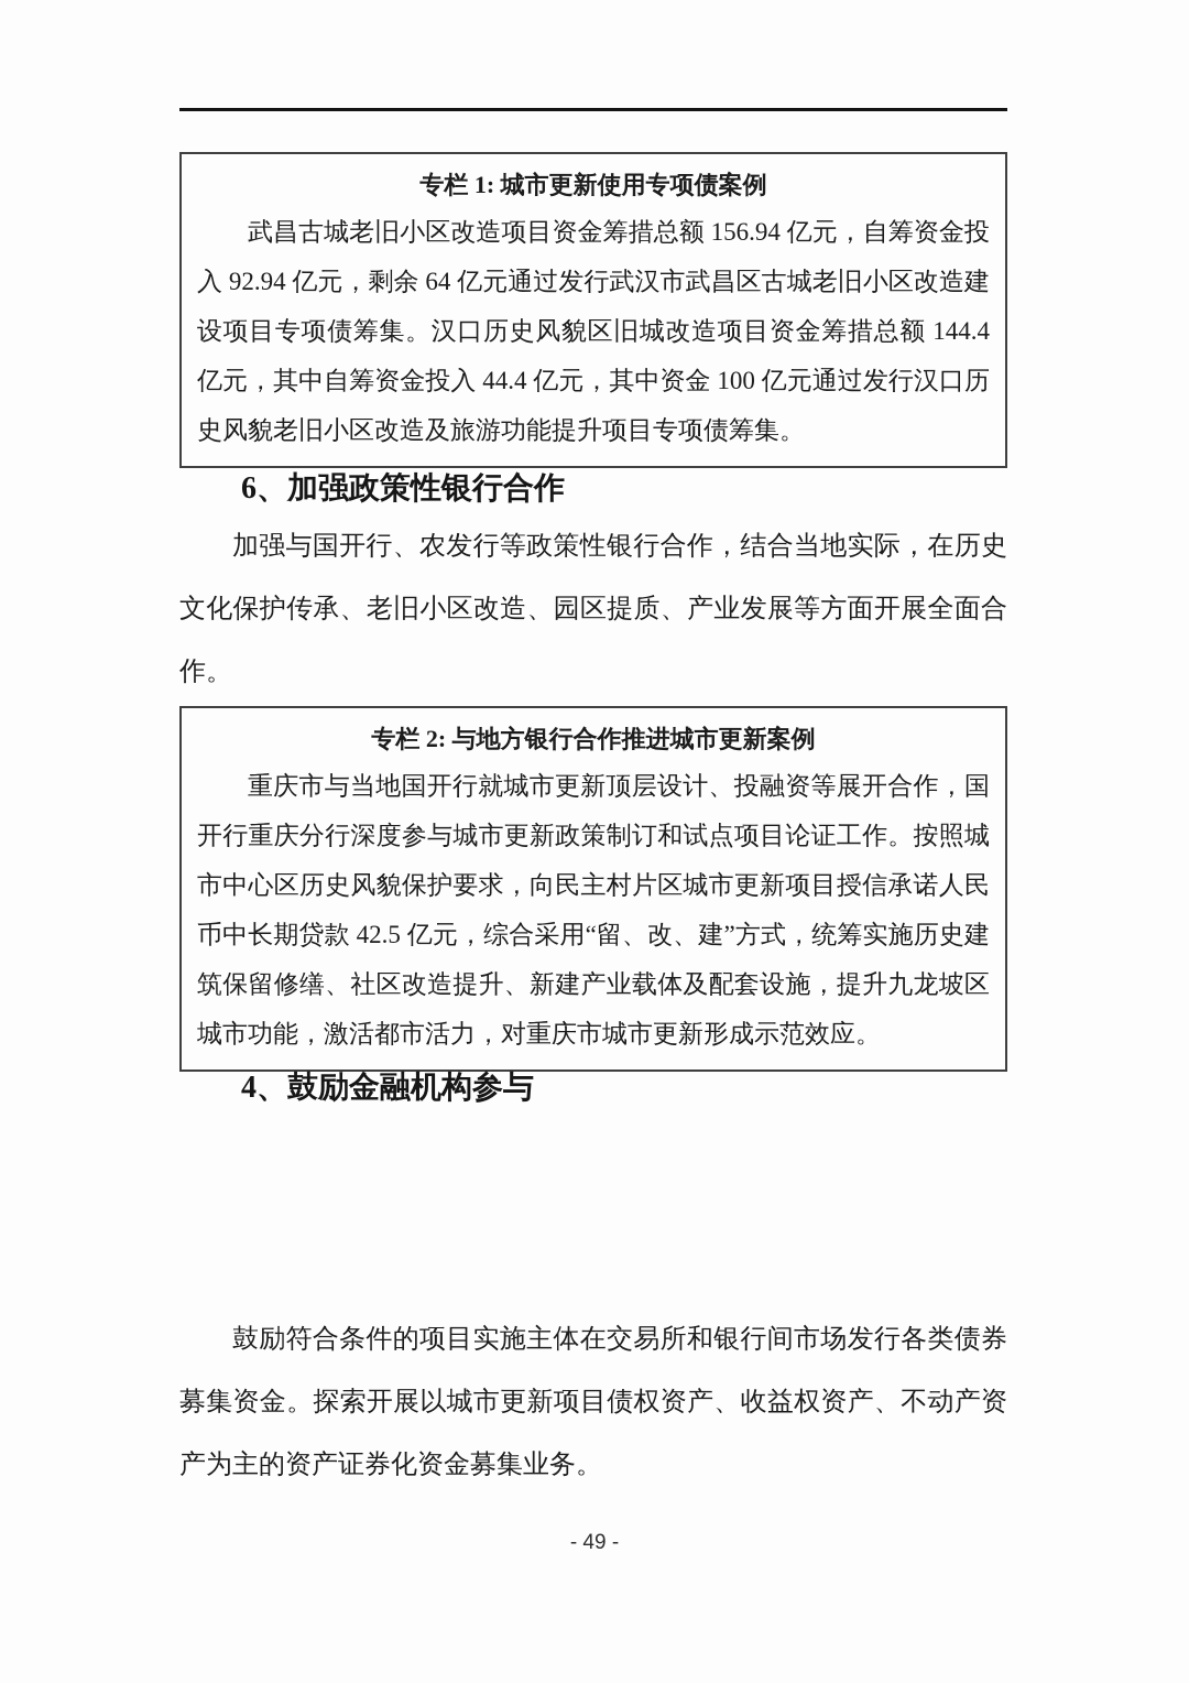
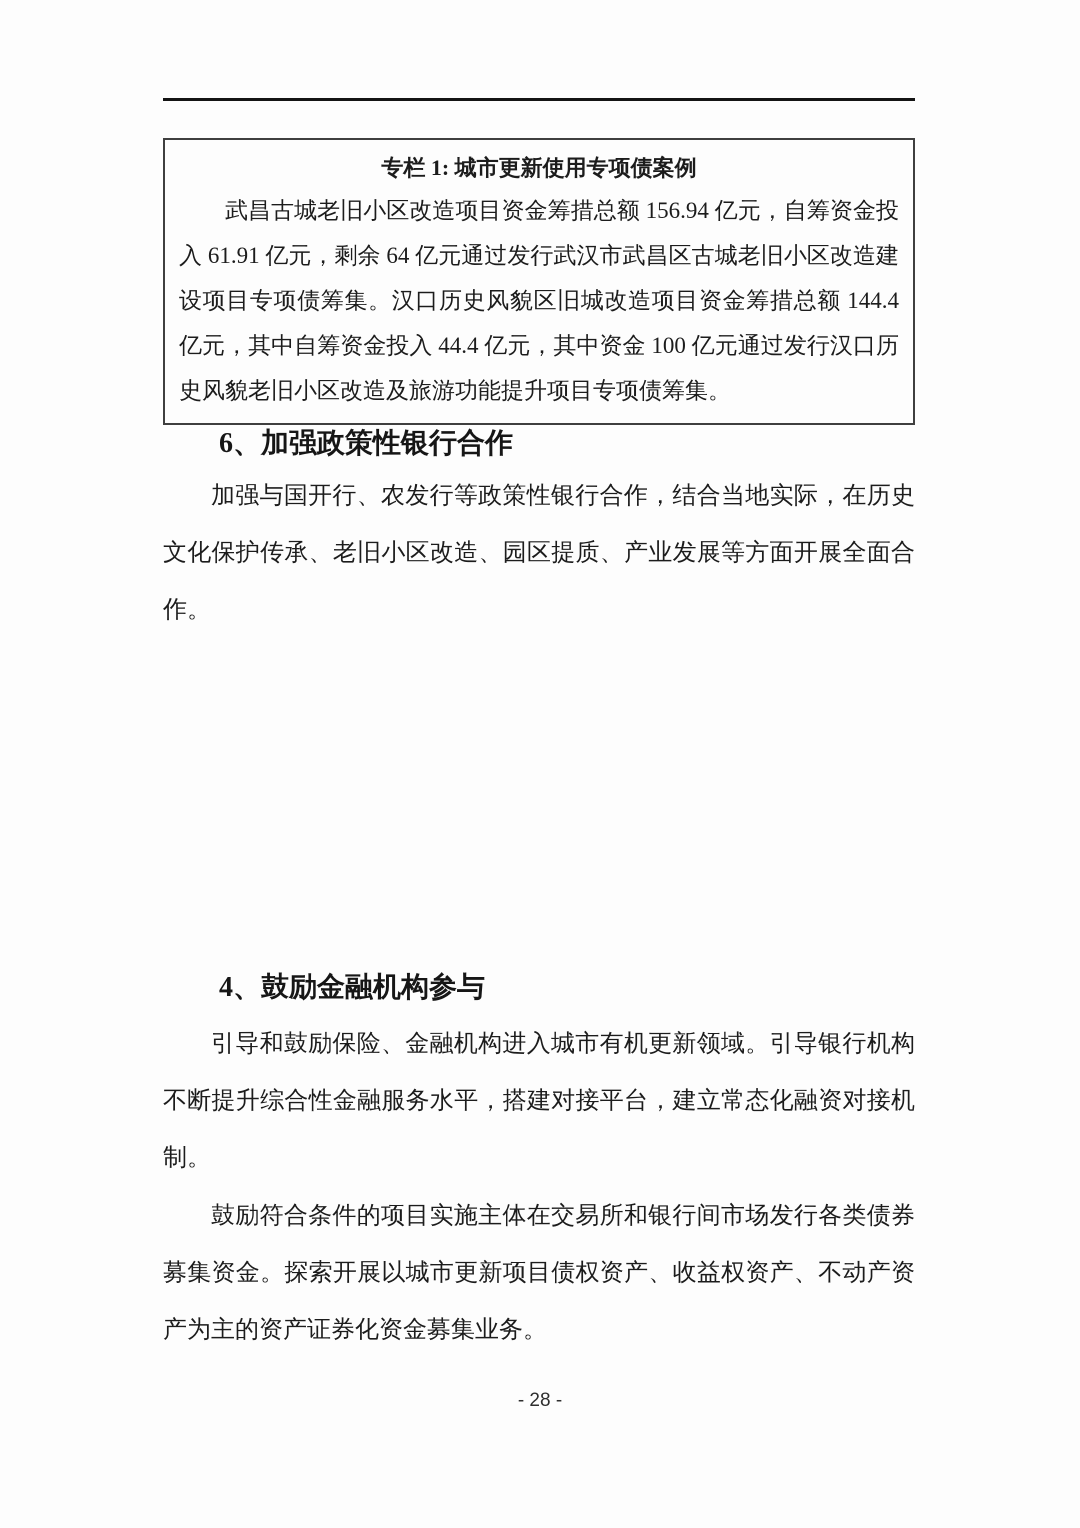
  专栏 1: 城市更新使用专项债案例
- 武昌古城老旧小区改造项目资金筹措总额 156.94 亿元，自筹资金投入 92.94 亿元，剩余 64 亿元通过发行武汉市武昌区古城老旧小区改造建设项目专项债筹集。汉口历史风貌区旧城改造项目资金筹措总额 144.4 亿元，其中自筹资金投入 44.4 亿元，其中资金 100 亿元通过发行汉口历史风貌老旧小区改造及旅游功能提升项目专项债筹集。
+ 武昌古城老旧小区改造项目资金筹措总额 156.94 亿元，自筹资金投入 61.91 亿元，剩余 64 亿元通过发行武汉市武昌区古城老旧小区改造建设项目专项债筹集。汉口历史风貌区旧城改造项目资金筹措总额 144.4 亿元，其中自筹资金投入 44.4 亿元，其中资金 100 亿元通过发行汉口历史风貌老旧小区改造及旅游功能提升项目专项债筹集。
  6、加强政策性银行合作
  加强与国开行、农发行等政策性银行合作，结合当地实际，在历史文化保护传承、老旧小区改造、园区提质、产业发展等方面开展全面合作。
- 专栏 2: 与地方银行合作推进城市更新案例
- 重庆市与当地国开行就城市更新顶层设计、投融资等展开合作，国开行重庆分行深度参与城市更新政策制订和试点项目论证工作。按照城市中心区历史风貌保护要求，向民主村片区城市更新项目授信承诺人民币中长期贷款 42.5 亿元，综合采用“留、改、建”方式，统筹实施历史建筑保留修缮、社区改造提升、新建产业载体及配套设施，提升九龙坡区城市功能，激活都市活力，对重庆市城市更新形成示范效应。
  4、鼓励金融机构参与
+ 引导和鼓励保险、金融机构进入城市有机更新领域。引导银行机构不断提升综合性金融服务水平，搭建对接平台，建立常态化融资对接机制。
  鼓励符合条件的项目实施主体在交易所和银行间市场发行各类债券募集资金。探索开展以城市更新项目债权资产、收益权资产、不动产资产为主的资产证券化资金募集业务。
- - 49 -
+ - 28 -
